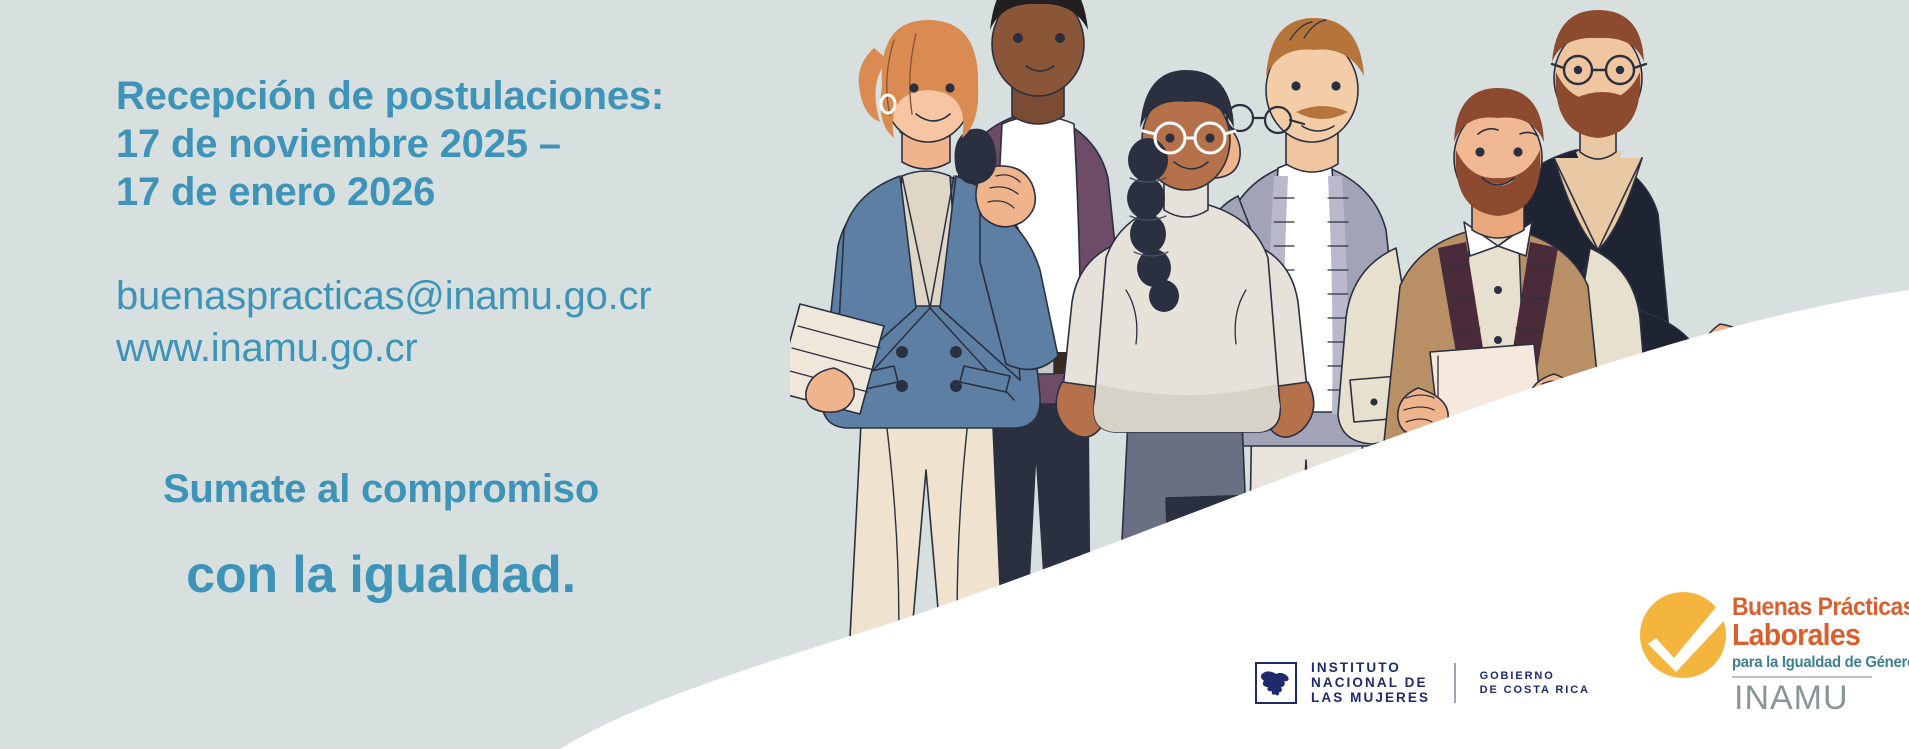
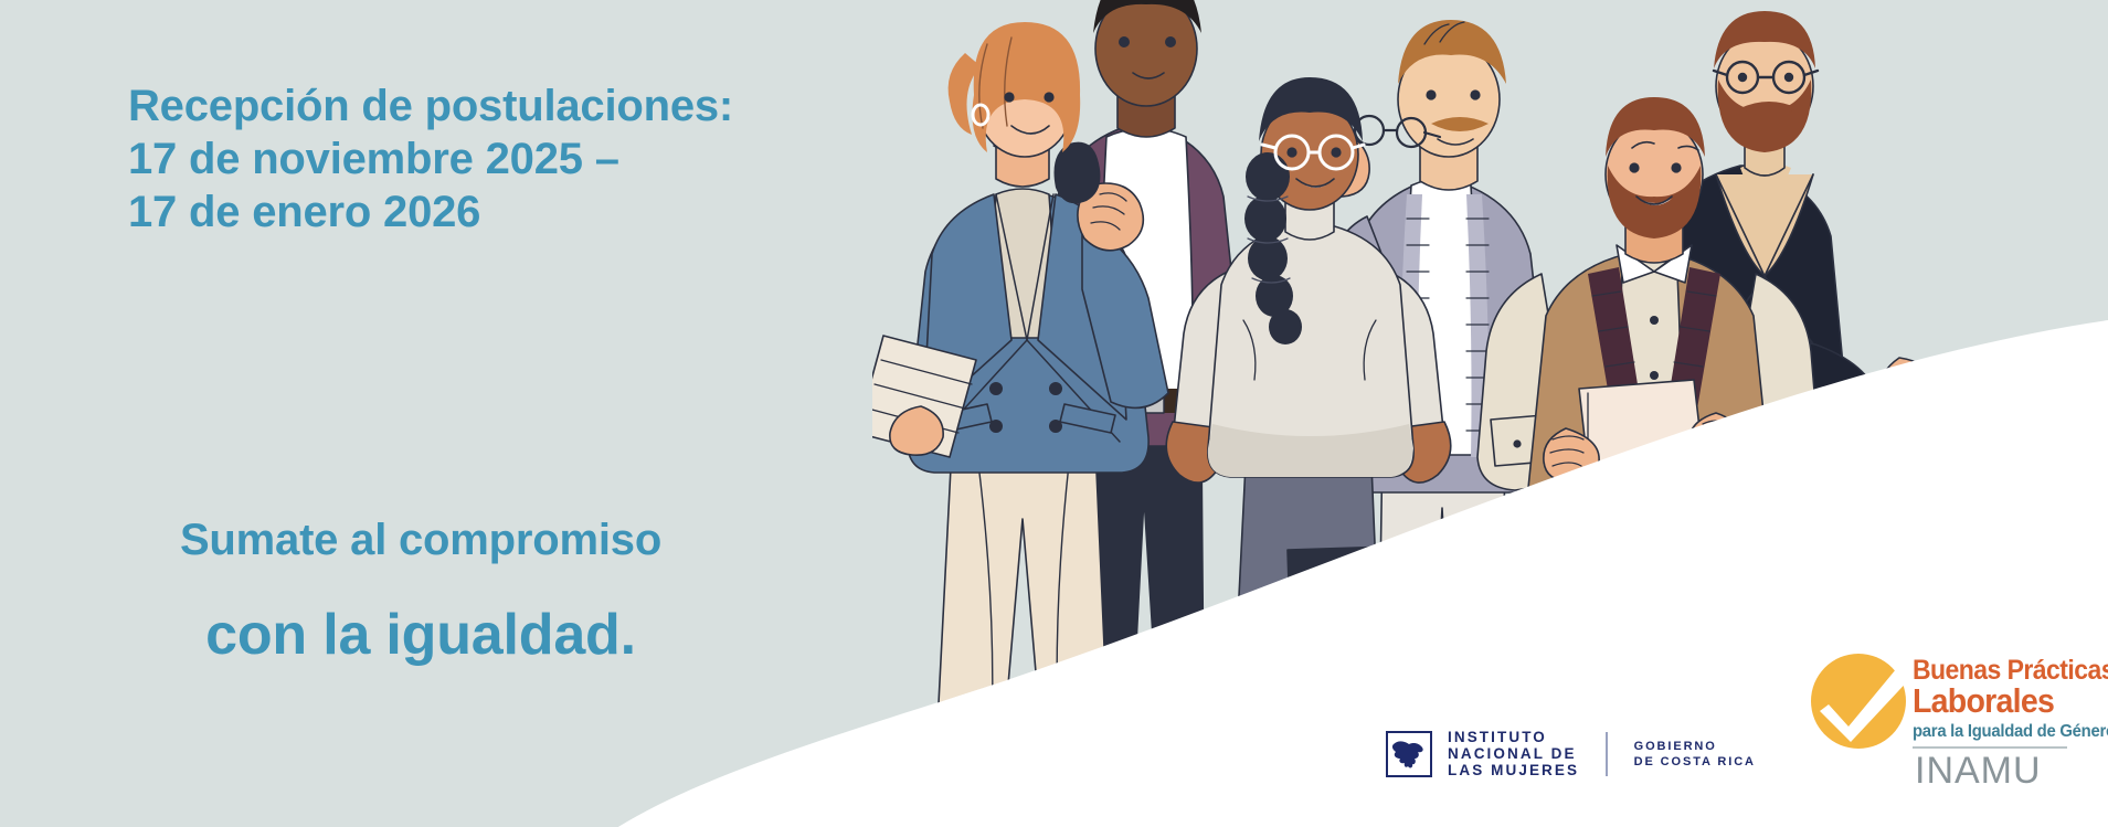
  Recepción de postulaciones:
  17 de noviembre 2025 –
  17 de enero 2026
- buenaspracticas@inamu.go.cr
- www.inamu.go.cr
  Sumate al compromiso
  con la igualdad.
  INSTITUTO
  NACIONAL DE
  LAS MUJERES
  GOBIERNO
  DE COSTA RICA
  Buenas Práctica
  Laborales
  para la Igualdad de Géner
  INAMU
